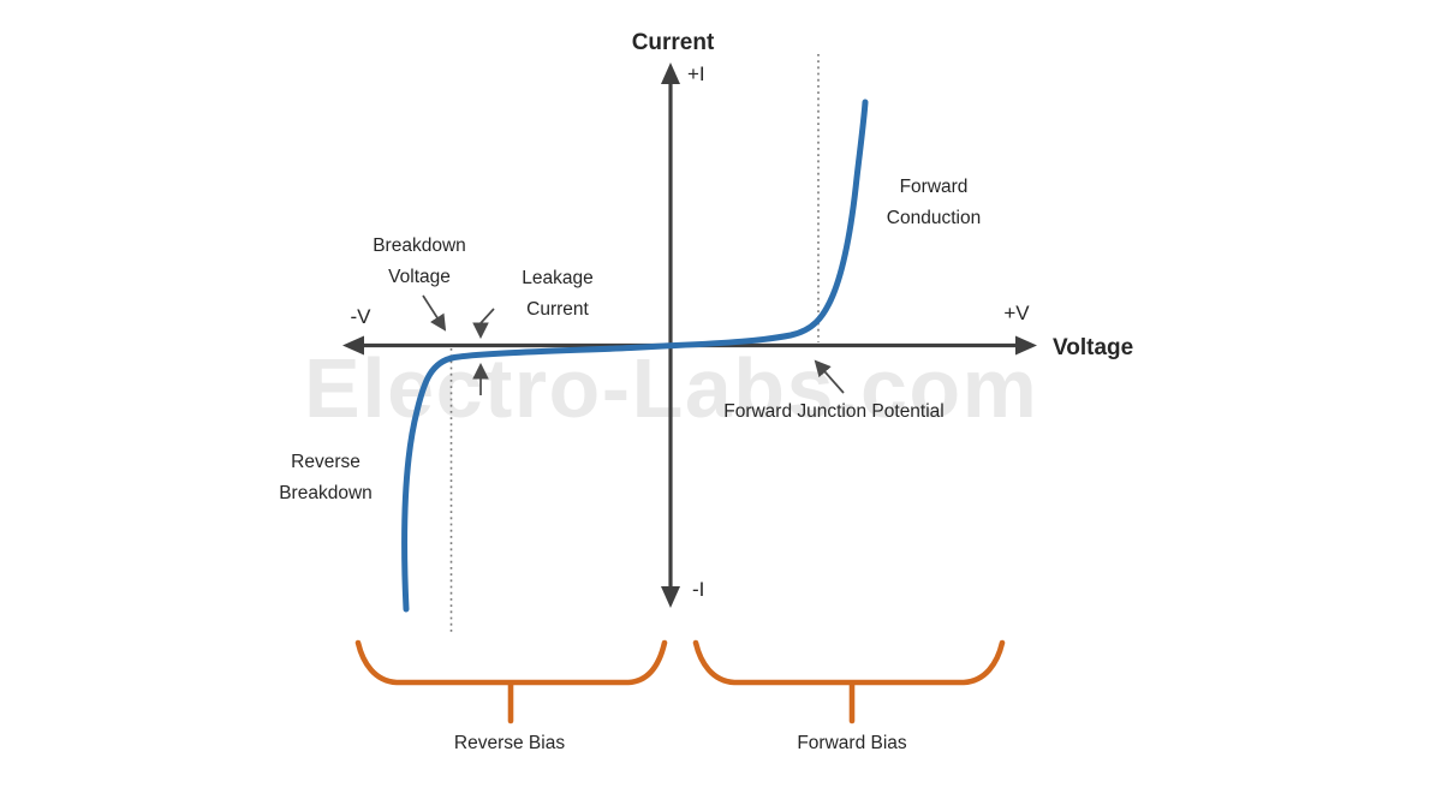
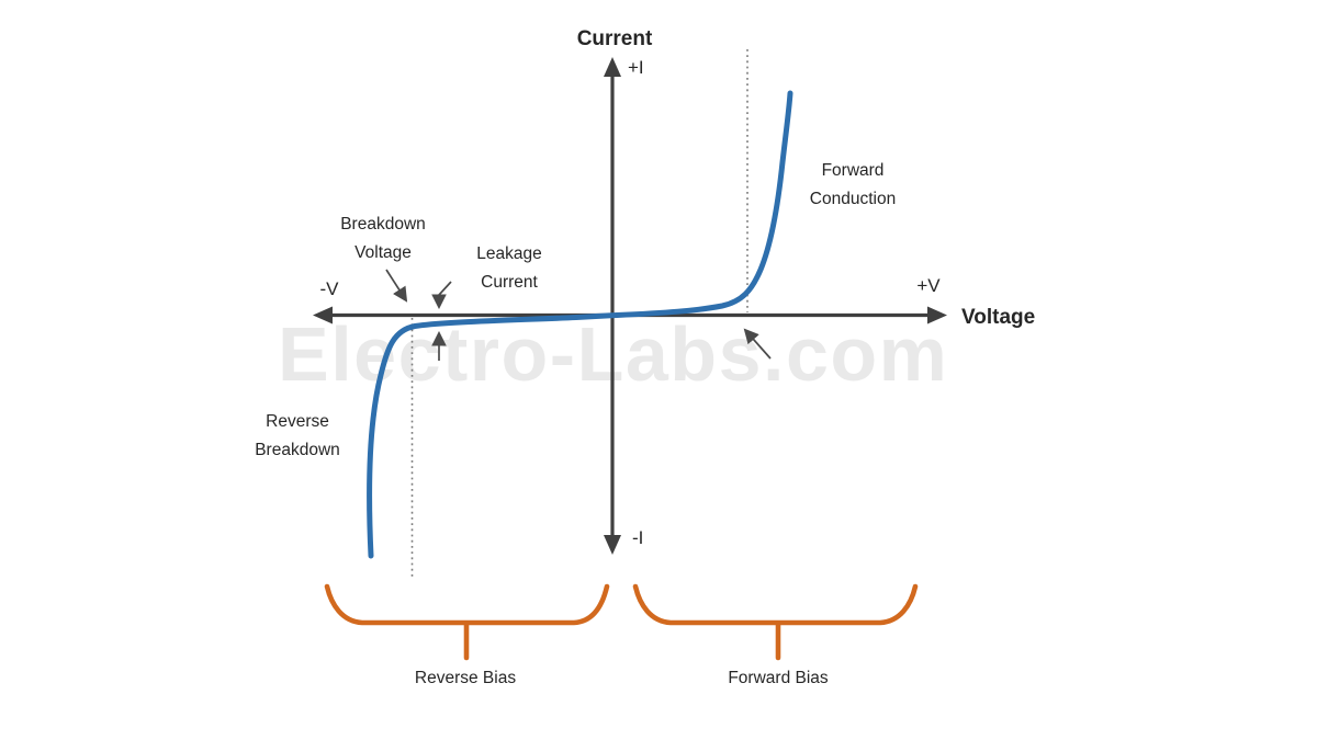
  Electro-Labs.com
  Current
  +I
  -I
  Voltage
  +V
  -V
  Breakdown Voltage
  Leakage Current
  Forward Conduction
- Forward Junction Potential
  Reverse Breakdown
  Reverse Bias
  Forward Bias
